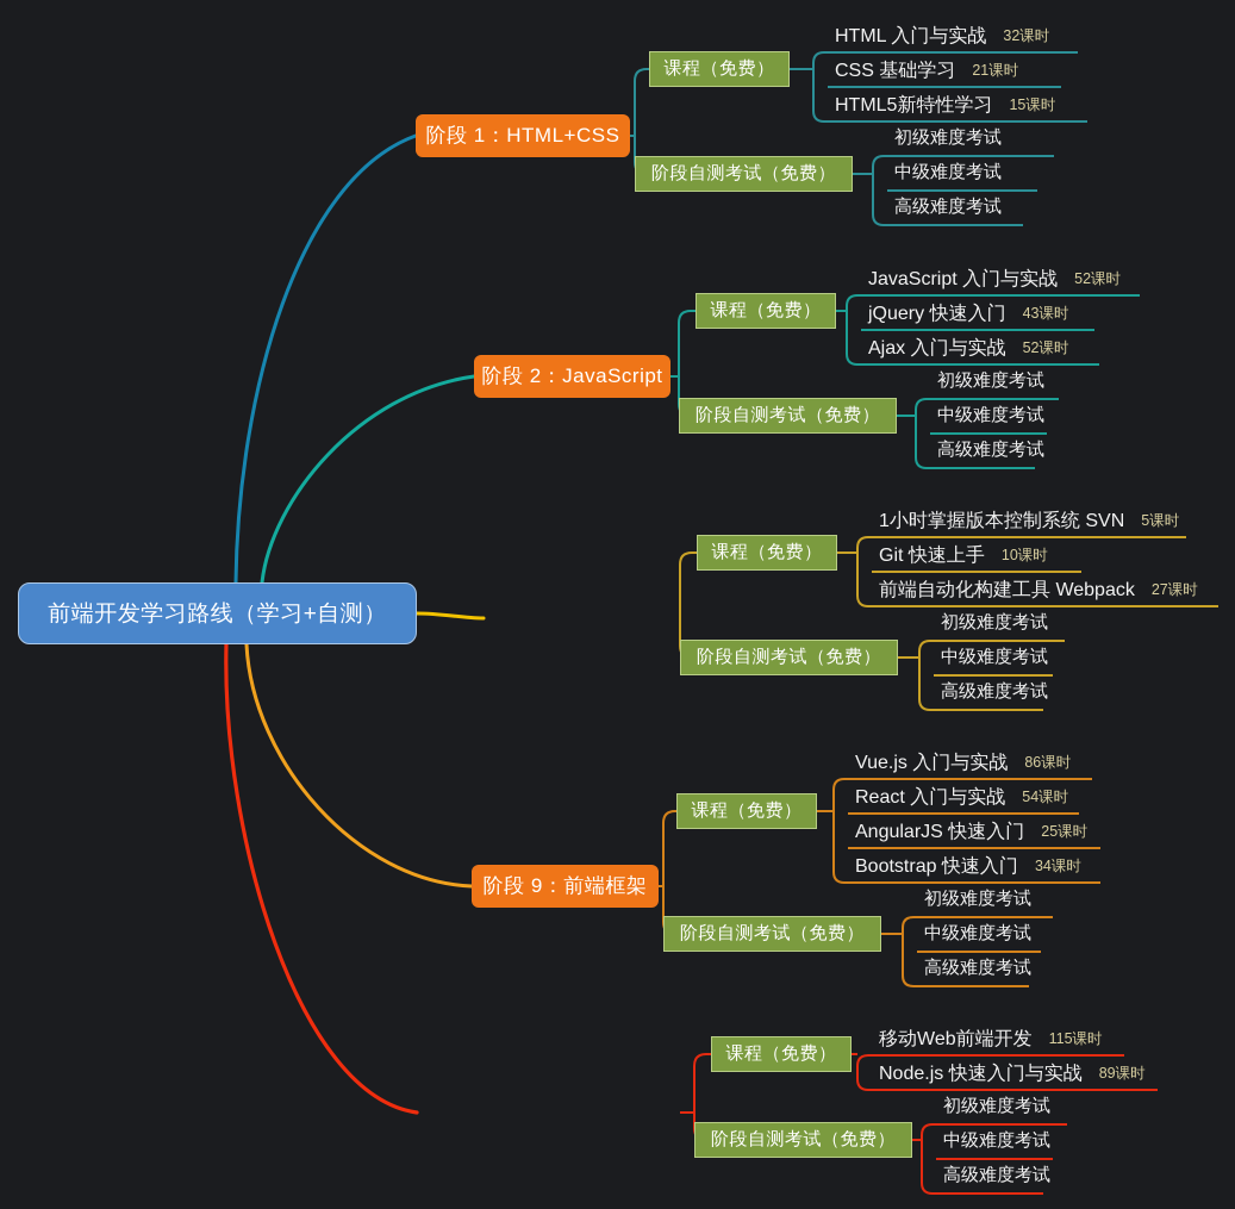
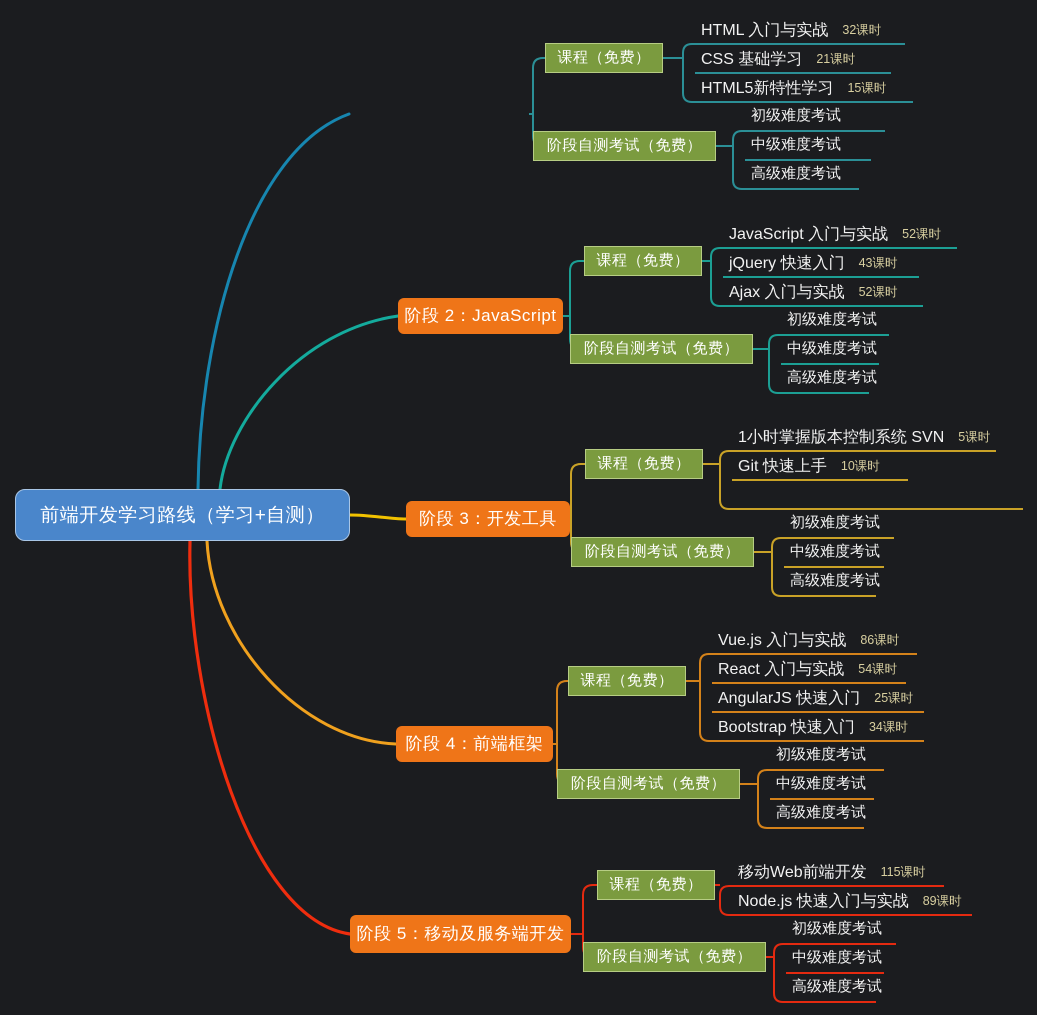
  前端开发学习路线（学习+自测）
- 阶段 1：HTML+CSS
  课程（免费）
  阶段自测考试（免费）
  HTML 入门与实战
  32课时
  CSS 基础学习
  21课时
  HTML5新特性学习
  15课时
  初级难度考试
  中级难度考试
  高级难度考试
  阶段 2：JavaScript
  课程（免费）
  阶段自测考试（免费）
  JavaScript 入门与实战
  52课时
  jQuery 快速入门
  43课时
  Ajax 入门与实战
  52课时
  初级难度考试
  中级难度考试
  高级难度考试
+ 阶段 3：开发工具
  课程（免费）
  阶段自测考试（免费）
  1小时掌握版本控制系统 SVN
  5课时
  Git 快速上手
  10课时
- 前端自动化构建工具 Webpack
- 27课时
  初级难度考试
  中级难度考试
  高级难度考试
- 阶段 9：前端框架
+ 阶段 4：前端框架
  课程（免费）
  阶段自测考试（免费）
  Vue.js 入门与实战
  86课时
  React 入门与实战
  54课时
  AngularJS 快速入门
  25课时
  Bootstrap 快速入门
  34课时
  初级难度考试
  中级难度考试
  高级难度考试
+ 阶段 5：移动及服务端开发
  课程（免费）
  阶段自测考试（免费）
  移动Web前端开发
  115课时
  Node.js 快速入门与实战
  89课时
  初级难度考试
  中级难度考试
  高级难度考试
